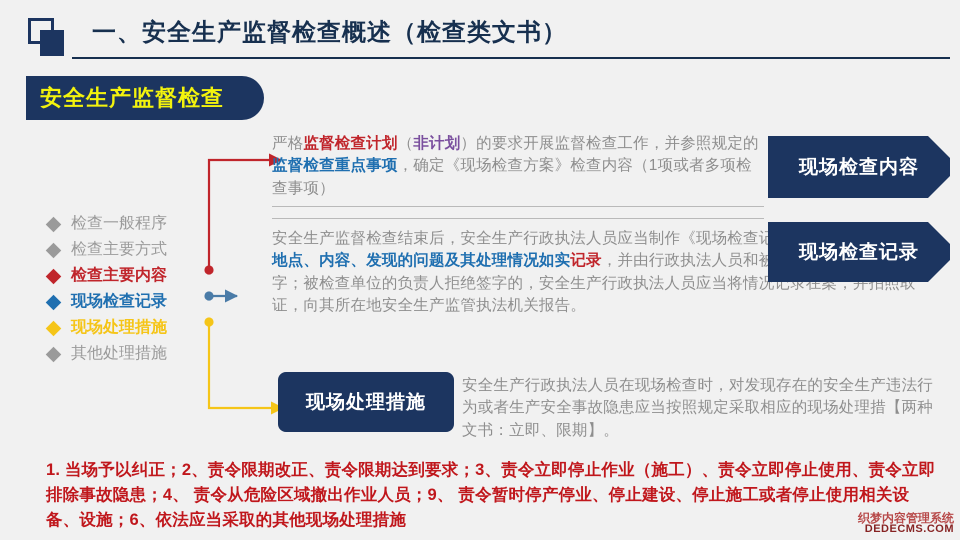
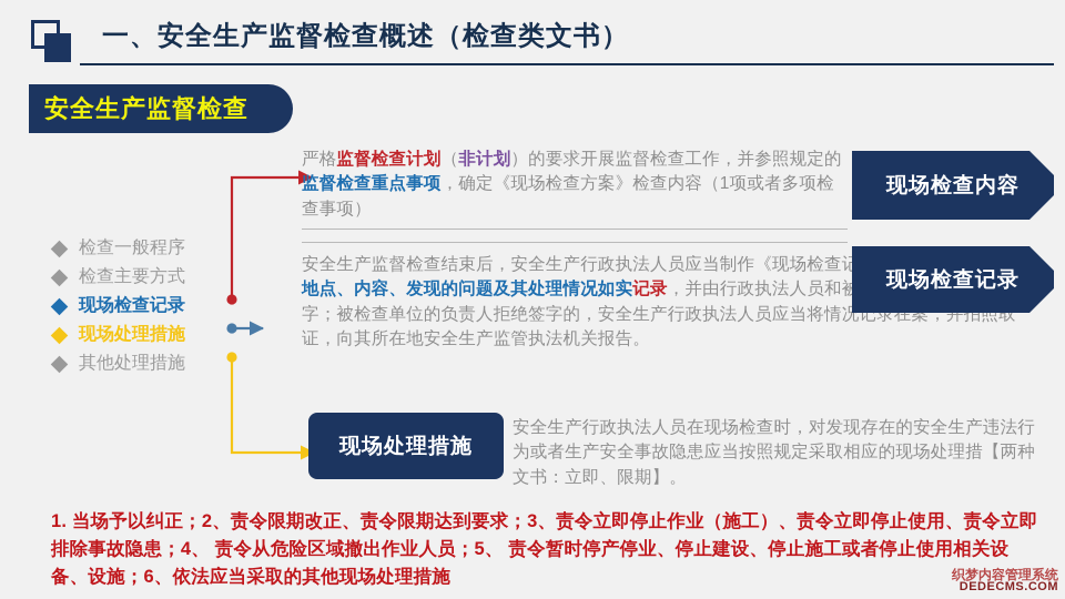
  一、安全生产监督检查概述（检查类文书）
  安全生产监督检查
  检查一般程序
  检查主要方式
- 检查主要内容
  现场检查记录
  现场处理措施
  其他处理措施
  严格监督检查计划（非计划）的要求开展监督检查工作，并参照规定的监督检查重点事项，确定《现场检查方案》检查内容（1项或者多项检查事项）
  现场检查内容
  安全生产监督检查结束后，安全生产行政执法人员应当制作《现场检查记地点、内容、发现的问题及其处理情况如实记录，并由行政执法人员和被字；被检查单位的负责人拒绝签字的，安全生产行政执法人员应当将情况记录在案，并拍照取证，向其所在地安全生产监管执法机关报告。
  现场检查记录
  现场处理措施
  安全生产行政执法人员在现场检查时，对发现存在的安全生产违法行为或者生产安全事故隐患应当按照规定采取相应的现场处理措【两种文书：立即、限期】。
- 1. 当场予以纠正；2、责令限期改正、责令限期达到要求；3、责令立即停止作业（施工）、责令立即停止使用、责令立即排除事故隐患；4、 责令从危险区域撤出作业人员；9、 责令暂时停产停业、停止建设、停止施工或者停止使用相关设备、设施；6、依法应当采取的其他现场处理措施
+ 1. 当场予以纠正；2、责令限期改正、责令限期达到要求；3、责令立即停止作业（施工）、责令立即停止使用、责令立即排除事故隐患；4、 责令从危险区域撤出作业人员；5、 责令暂时停产停业、停止建设、停止施工或者停止使用相关设备、设施；6、依法应当采取的其他现场处理措施
  织梦内容管理系统
  DEDECMS.COM
